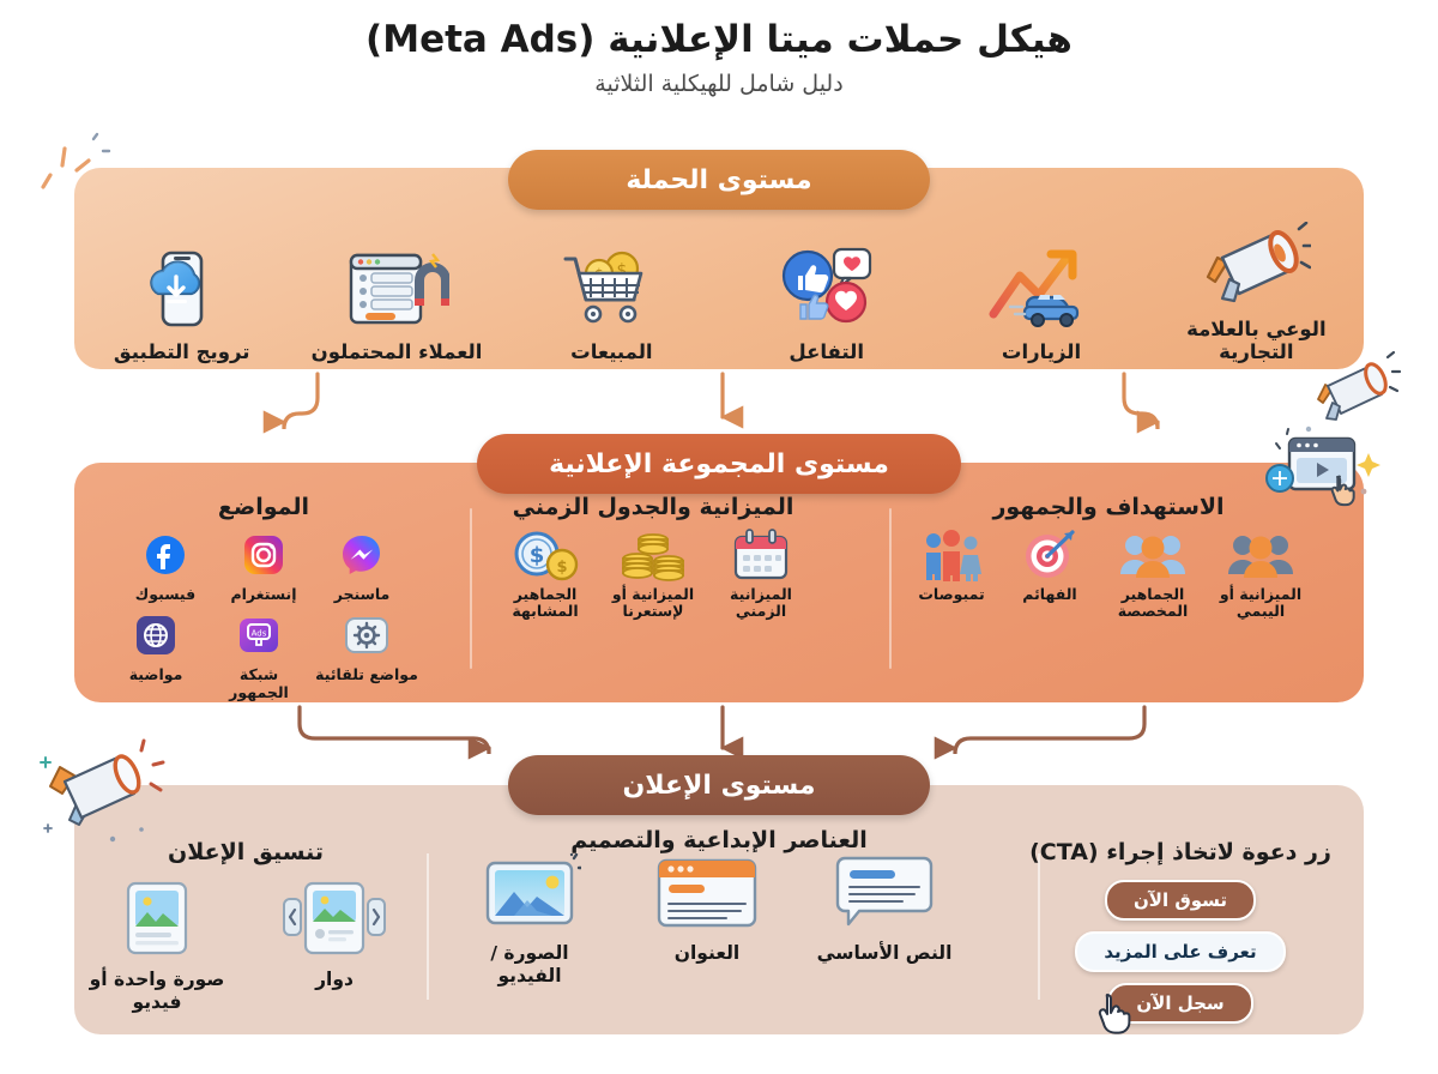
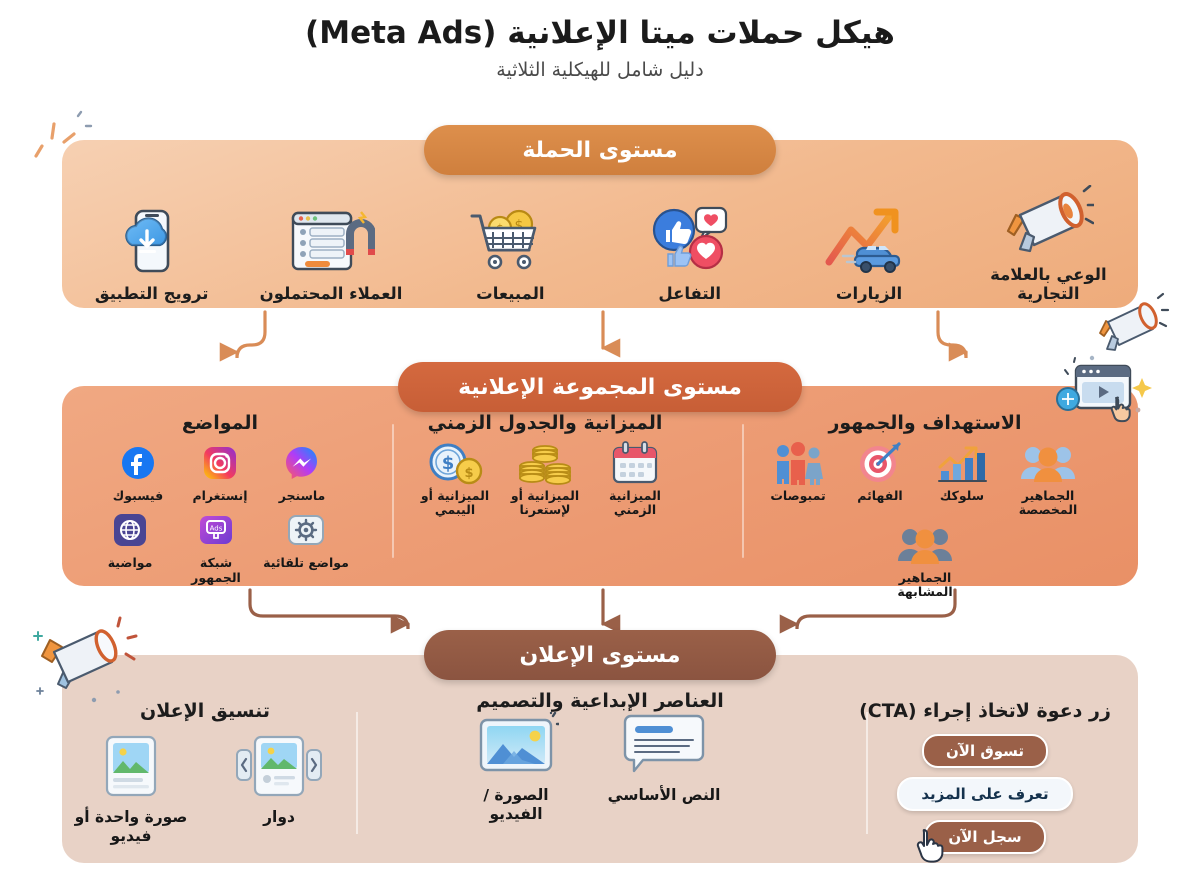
  هيكل حملات ميتا الإعلانية (Meta Ads)
  دليل شامل للهيكلية الثلاثية
  مستوى الحملة
  مستوى المجموعة الإعلانية
  مستوى الإعلان
  ترويج التطبيق
  العملاء المحتملون
  $
  المبيعات
  التفاعل
  الزيارات
  الوعي بالعلامة التجارية
  المواضع
  فيسبوك
  إنستغرام
  ماسنجر
  مواضية
  Ads
  شبكة الجمهور
  مواضع تلقائية
  الميزانية والجدول الزمني
  $
  $
- الجماهير المشابهة
+ الميزانية أو اليبمي
  الميزانية أو لإستعرنا
  الميزانية الزمني
  الاستهداف والجمهور
  تمبوصات
  الفهائم
+ سلوكك
  الجماهير المخصصة
- الميزانية أو اليبمي
+ الجماهير المشابهة
  العناصر الإبداعية والتصميم
  تنسيق الإعلان
  صورة واحدة أو فيديو
  دوار
  الصورة / الفيديو
- العنوان
  النص الأساسي
  زر دعوة لاتخاذ إجراء (CTA)
  تسوق الآن
  تعرف على المزيد
  سجل الآن
